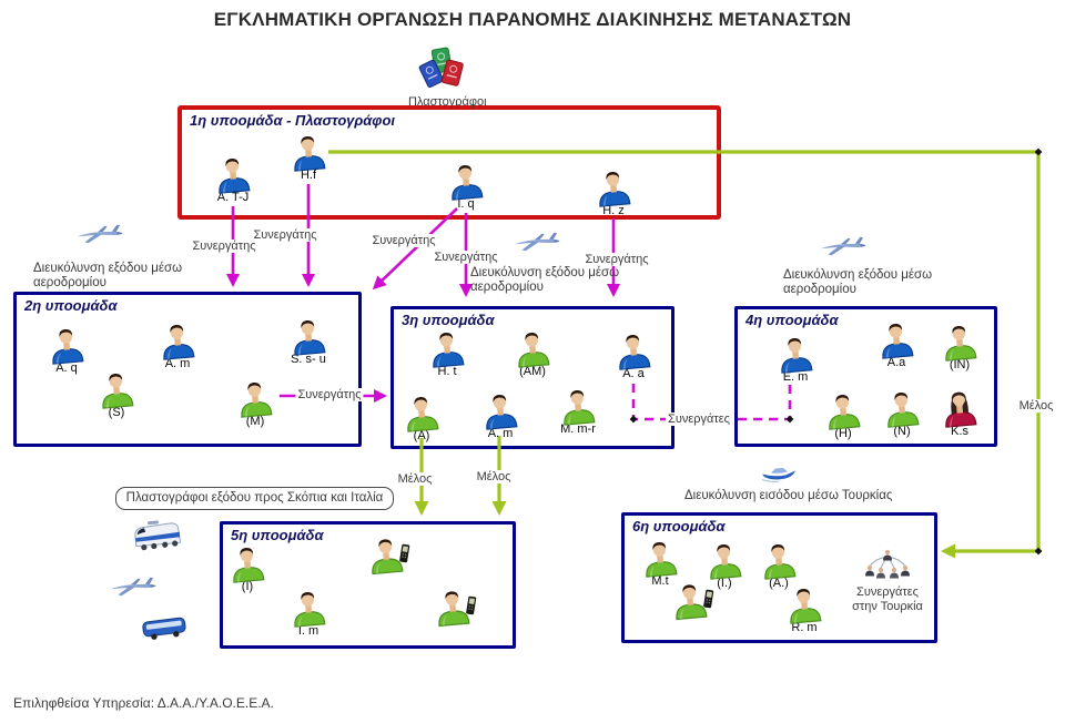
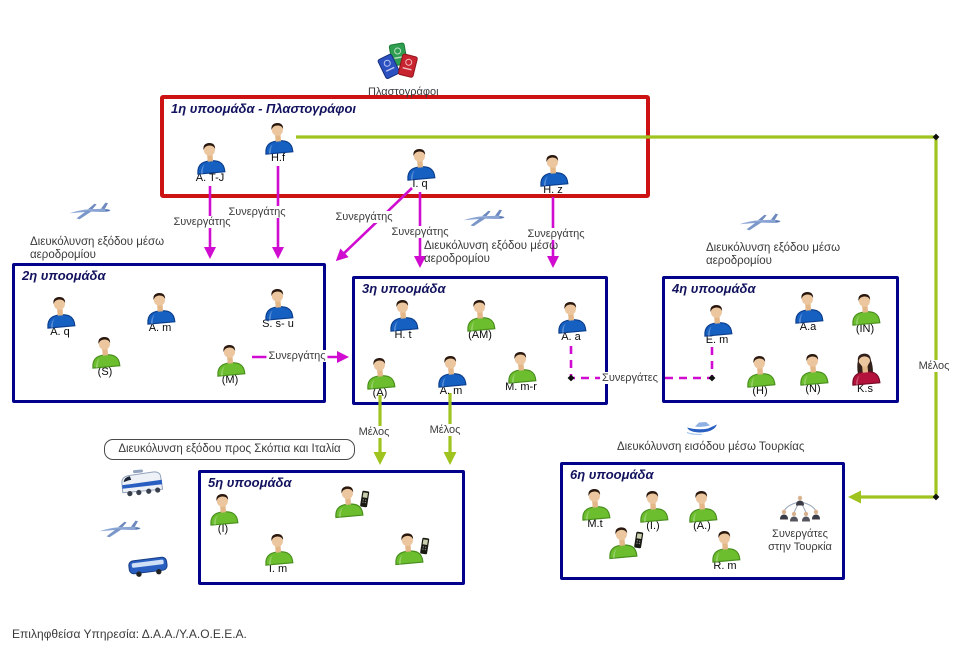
- ΕΓΚΛΗΜΑΤΙΚΗ ΟΡΓΑΝΩΣΗ ΠΑΡΑΝΟΜΗΣ ΔΙΑΚΙΝΗΣΗΣ ΜΕΤΑΝΑΣΤΩΝ
  1η υποομάδα - Πλαστογράφοι
  A. T-J
  H.f
  I. q
  H. z
  2η υποομάδα
  A. q
  A. m
  S. s- u
  (S)
  (M)
  3η υποομάδα
  H. t
  (AM)
  A. a
  (A)
  A. m
  M. m-r
  4η υποομάδα
  E. m
  A.a
  (IN)
  (H)
  (N)
  K.s
  5η υποομάδα
  (I)
  I. m
  6η υποομάδα
  M.t
  (I.)
  (A.)
  R. m
  Συνεργάτες
  στην Τουρκία
  Συνεργάτης
  Συνεργάτης
  Συνεργάτης
  Συνεργάτης
  Συνεργάτης
  Συνεργάτης
  Συνεργάτες
  Μέλος
  Μέλος
  Μέλος
  Διευκόλυνση εξόδου μέσω
  αεροδρομίου
  Διευκόλυνση εξόδου μέσω
  αεροδρομίου
  Διευκόλυνση εξόδου μέσω
  αεροδρομίου
- Πλαστογράφοι εξόδου προς Σκόπια και Ιταλία
+ Διευκόλυνση εξόδου προς Σκόπια και Ιταλία
  Διευκόλυνση εισόδου μέσω Τουρκίας
  Πλαστογράφοι
  Επιληφθείσα Υπηρεσία: Δ.Α.Α./Υ.Α.Ο.Ε.Ε.Α.
